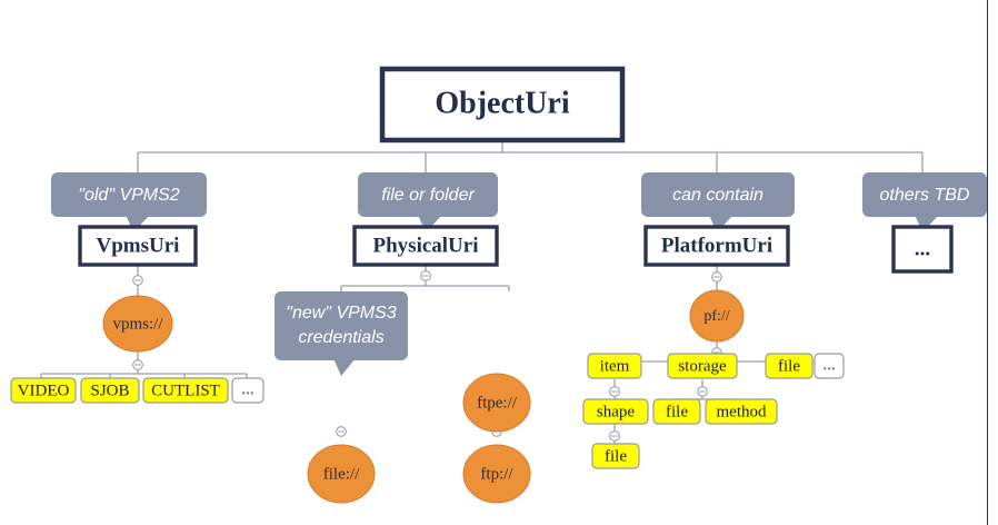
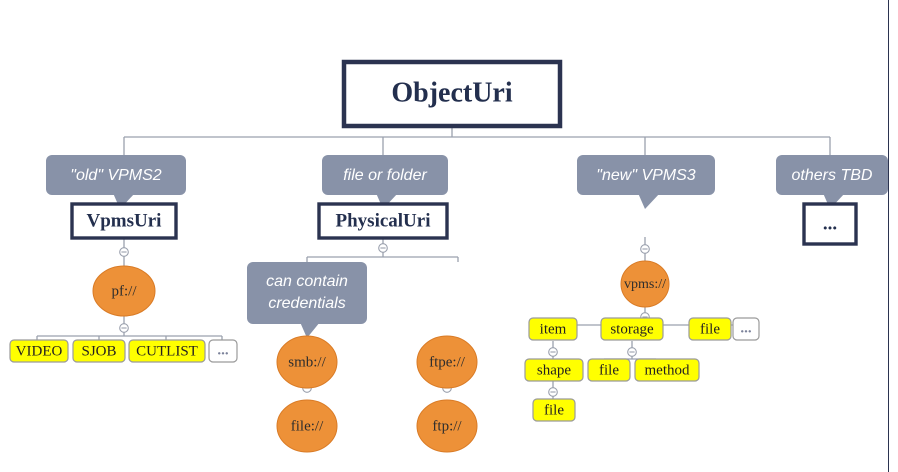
  ObjectUri
  "old" VPMS2
  file or folder
- can contain
+ "new" VPMS3
  others TBD
  VpmsUri
  PhysicalUri
- PlatformUri
  ...
- "new" VPMS3
+ can contain
  credentials
- vpms://
+ pf://
+ smb://
  file://
  ftpe://
  ftp://
- pf://
+ vpms://
  VIDEO
  SJOB
  CUTLIST
  ...
  item
  storage
  file
  ...
  shape
  file
  method
  file
